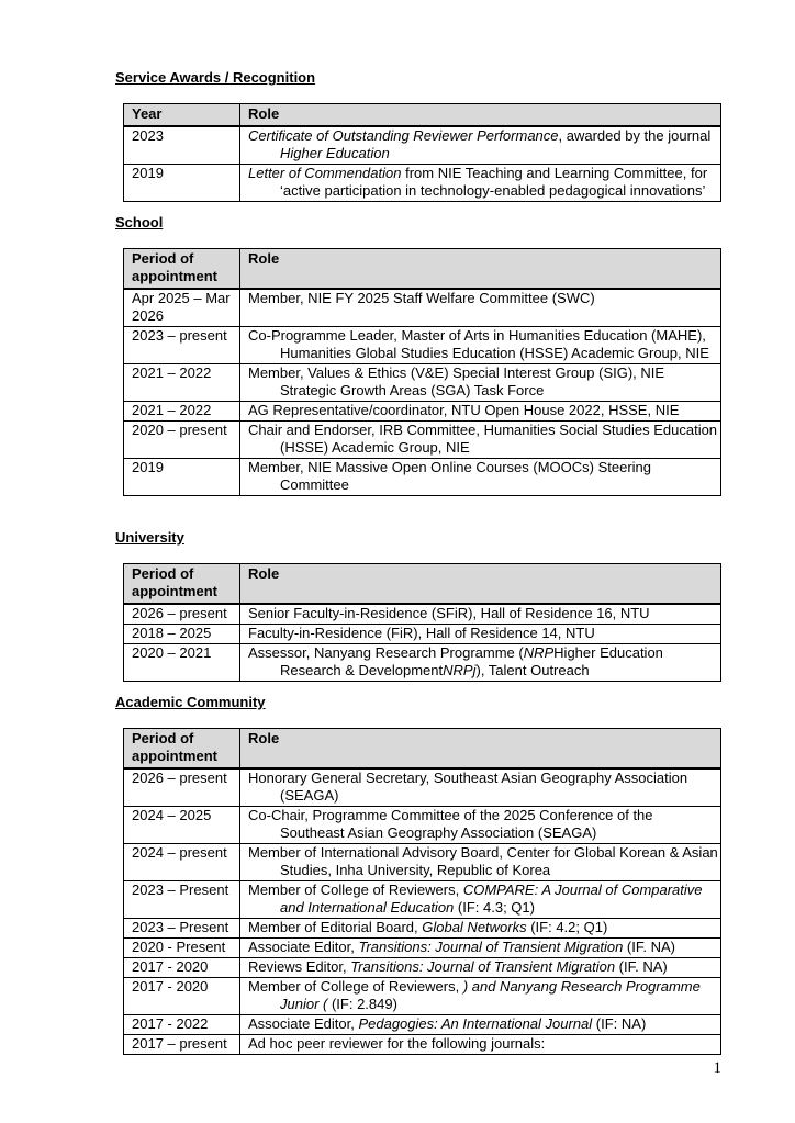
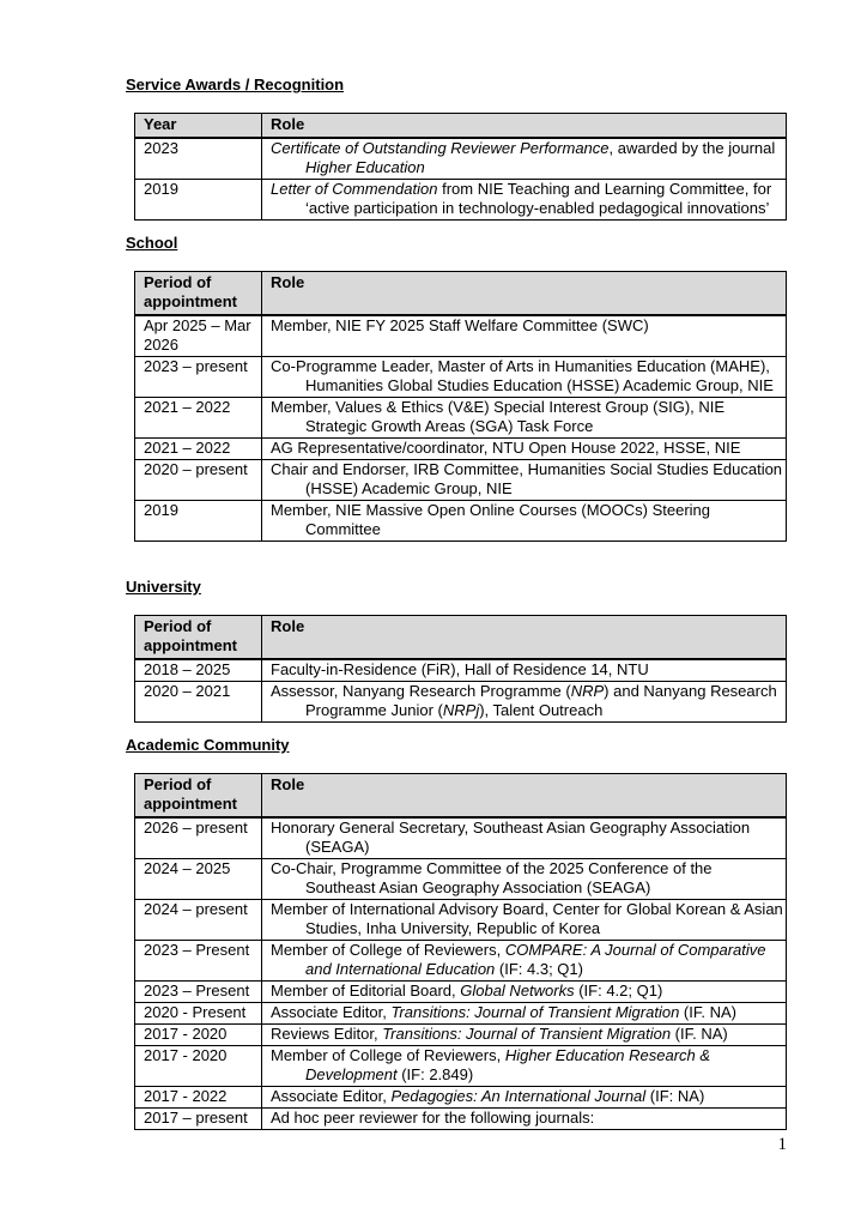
  Service Awards / Recognition
  Year	Role
  2023	Certificate of Outstanding Reviewer Performance, awarded by the journal Higher Education
  2019	Letter of Commendation from NIE Teaching and Learning Committee, for ‘active participation in technology-enabled pedagogical innovations’
  School
  Period of appointment	Role
  Apr 2025 – Mar 2026	Member, NIE FY 2025 Staff Welfare Committee (SWC)
  2023 – present	Co-Programme Leader, Master of Arts in Humanities Education (MAHE), Humanities Global Studies Education (HSSE) Academic Group, NIE
  2021 – 2022	Member, Values & Ethics (V&E) Special Interest Group (SIG), NIE Strategic Growth Areas (SGA) Task Force
  2021 – 2022	AG Representative/coordinator, NTU Open House 2022, HSSE, NIE
  2020 – present	Chair and Endorser, IRB Committee, Humanities Social Studies Education (HSSE) Academic Group, NIE
  2019	Member, NIE Massive Open Online Courses (MOOCs) Steering Committee
  University
  Period of appointment	Role
- 2026 – present	Senior Faculty-in-Residence (SFiR), Hall of Residence 16, NTU
  2018 – 2025	Faculty-in-Residence (FiR), Hall of Residence 14, NTU
- 2020 – 2021	Assessor, Nanyang Research Programme (NRPHigher Education Research & DevelopmentNRPj), Talent Outreach
+ 2020 – 2021	Assessor, Nanyang Research Programme (NRP) and Nanyang Research Programme Junior (NRPj), Talent Outreach
  Academic Community
  Period of appointment	Role
  2026 – present	Honorary General Secretary, Southeast Asian Geography Association (SEAGA)
  2024 – 2025	Co-Chair, Programme Committee of the 2025 Conference of the Southeast Asian Geography Association (SEAGA)
  2024 – present	Member of International Advisory Board, Center for Global Korean & Asian Studies, Inha University, Republic of Korea
  2023 – Present	Member of College of Reviewers, COMPARE: A Journal of Comparative and International Education (IF: 4.3; Q1)
  2023 – Present	Member of Editorial Board, Global Networks (IF: 4.2; Q1)
  2020 - Present	Associate Editor, Transitions: Journal of Transient Migration (IF. NA)
  2017 - 2020	Reviews Editor, Transitions: Journal of Transient Migration (IF. NA)
- 2017 - 2020	Member of College of Reviewers, ) and Nanyang Research Programme Junior ( (IF: 2.849)
+ 2017 - 2020	Member of College of Reviewers, Higher Education Research & Development (IF: 2.849)
  2017 - 2022	Associate Editor, Pedagogies: An International Journal (IF: NA)
  2017 – present	Ad hoc peer reviewer for the following journals:
  1
